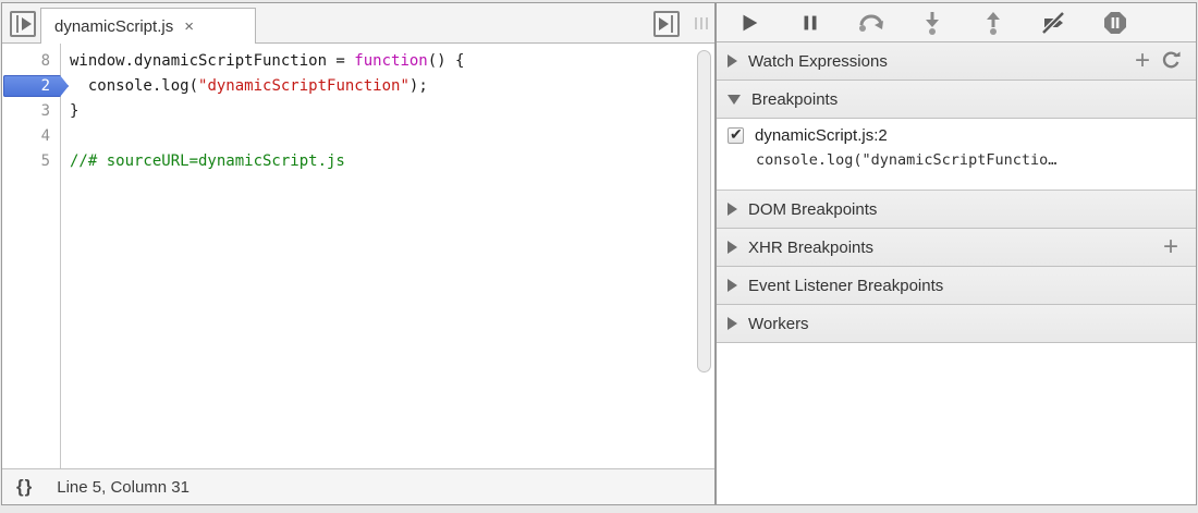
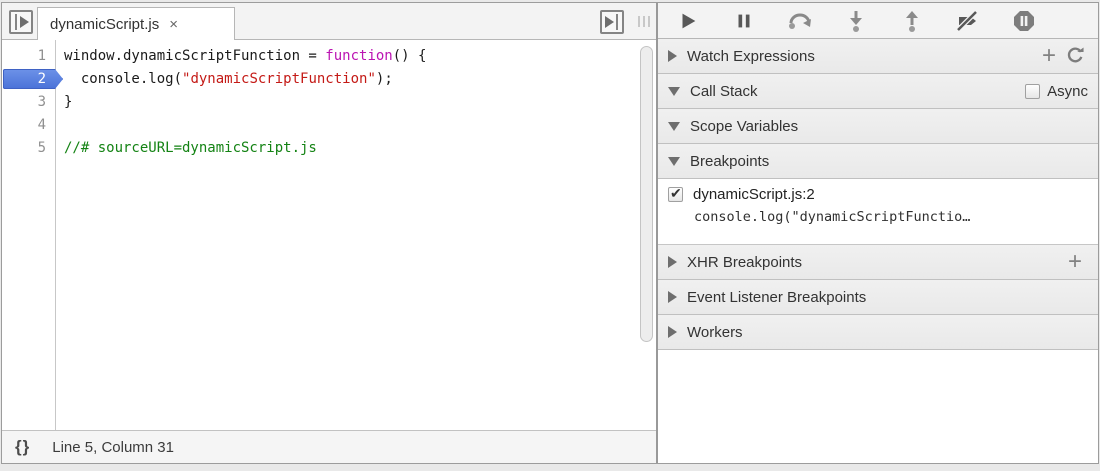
  dynamicScript.js
  ×
- 8
+ 1
  2
  3
  4
  5
  window.dynamicScriptFunction = function() {
  console.log("dynamicScriptFunction");
  }
  //# sourceURL=dynamicScript.js
  {}
  Line 5, Column 31
  Watch Expressions
  +
+ Call Stack
+ Async
+ Scope Variables
  Breakpoints
  dynamicScript.js:2
  console.log("dynamicScriptFunctio…
- DOM Breakpoints
  XHR Breakpoints
  +
  Event Listener Breakpoints
  Workers
